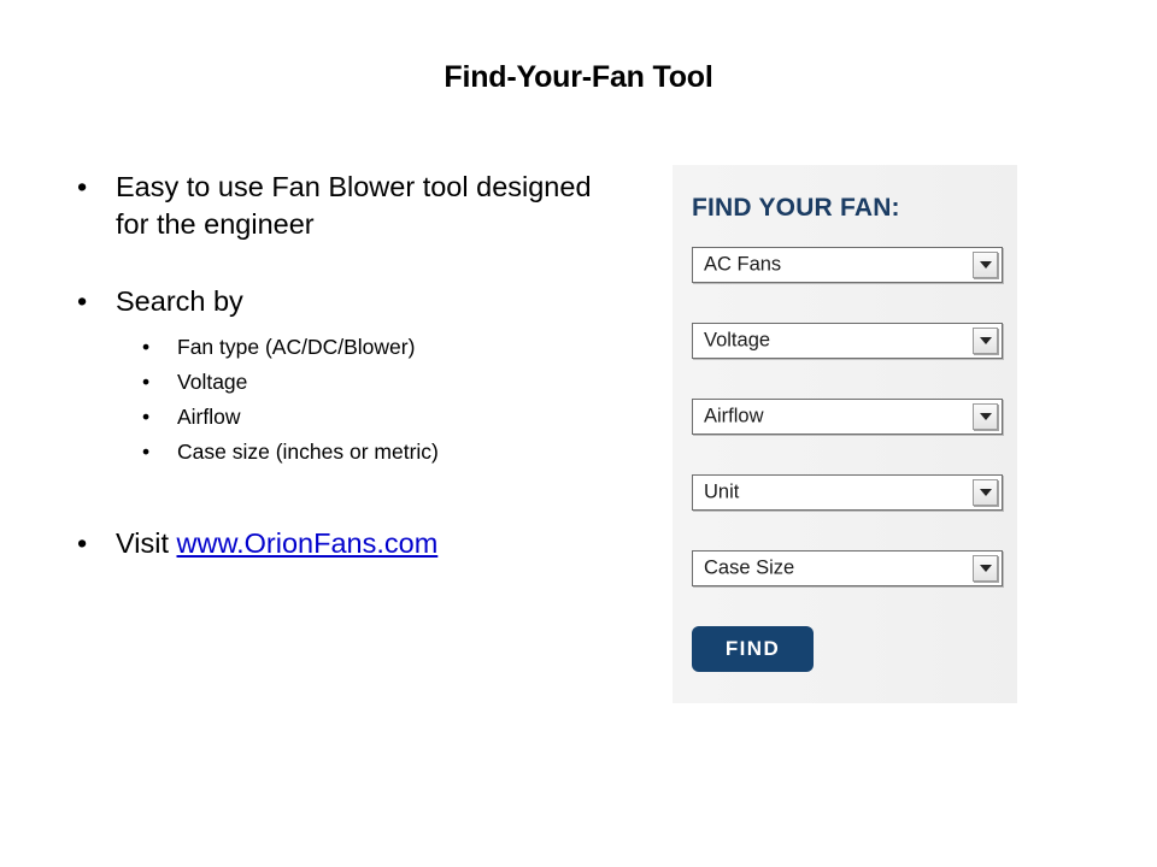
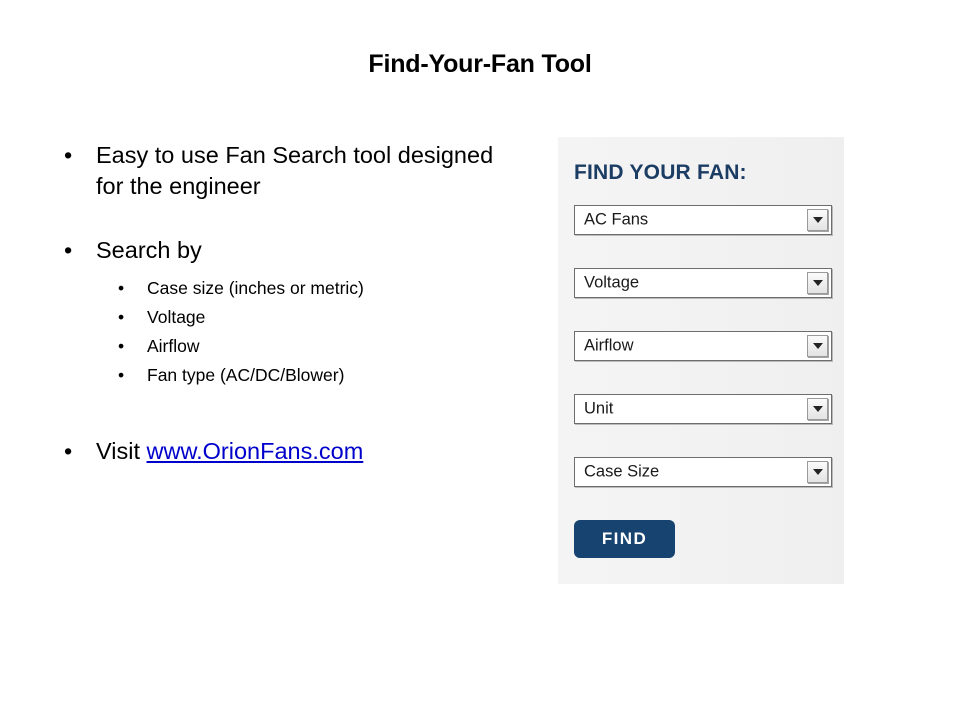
  Find-Your-Fan Tool
  •
- Easy to use Fan Blower tool designed for the engineer
+ Easy to use Fan Search tool designed for the engineer
  •
  Search by
  •
- Fan type (AC/DC/Blower)
+ Case size (inches or metric)
  •
  Voltage
  •
  Airflow
  •
- Case size (inches or metric)
+ Fan type (AC/DC/Blower)
  •
  Visit www.OrionFans.com
  FIND YOUR FAN:
  AC Fans
  Voltage
  Airflow
  Unit
  Case Size
  FIND
